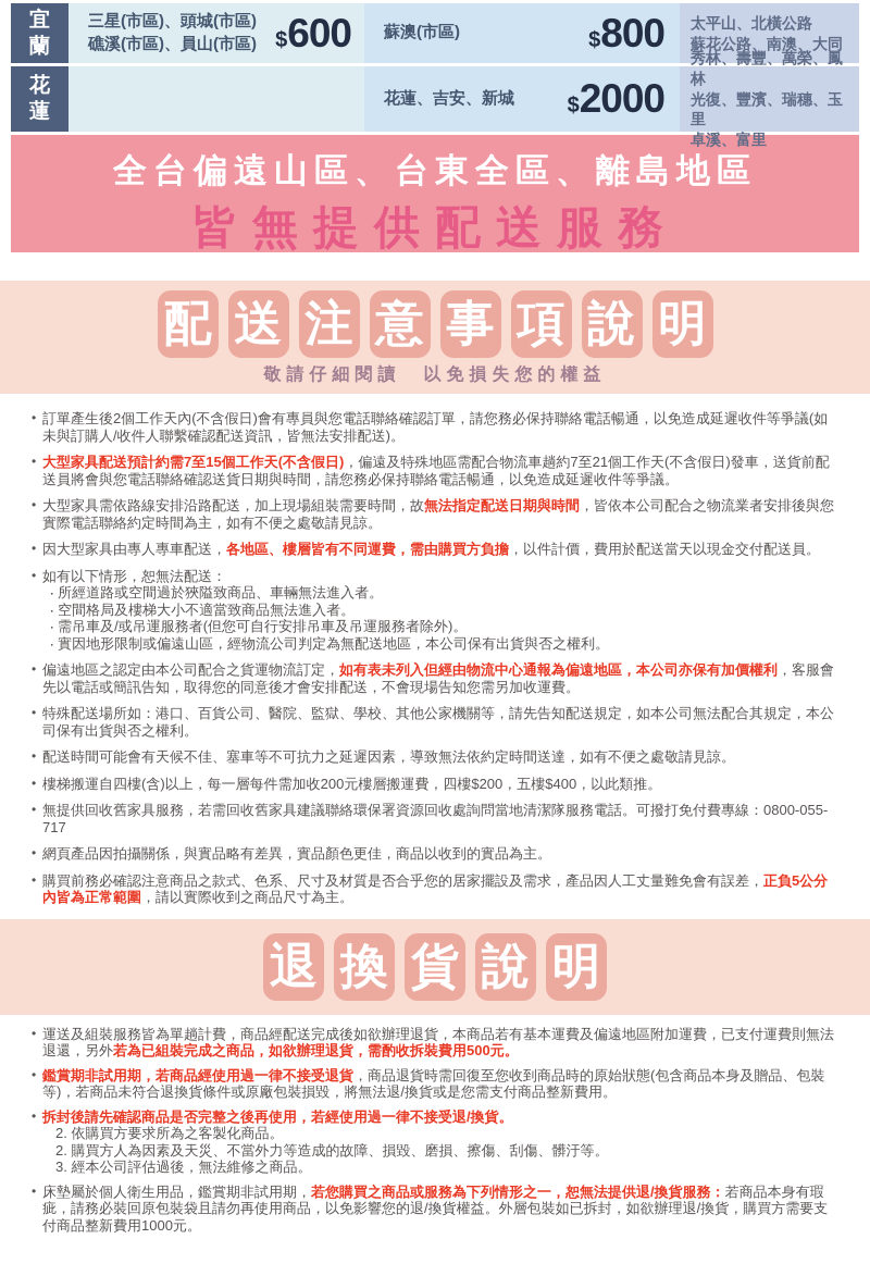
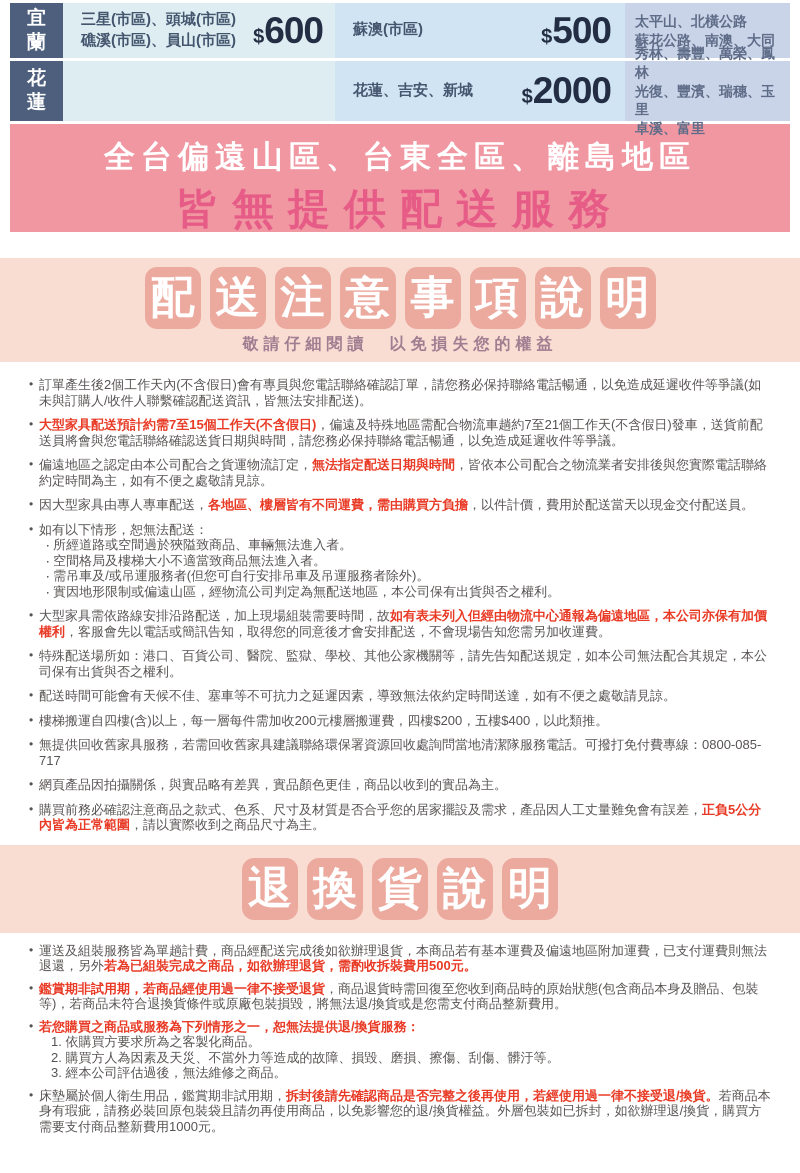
  宜
  蘭
  三星(市區)、頭城(市區)
  礁溪(市區)、員山(市區)
  $
  600
  蘇澳(市區)
  $
- 800
+ 500
  太平山、北橫公路
  蘇花公路、南澳、大同
  花
  蓮
  花蓮、吉安、新城
  $
  2000
  秀林、壽豐、萬榮、鳳林
  光復、豐濱、瑞穗、玉里
  卓溪、富里
  全台偏遠山區、台東全區、離島地區
  皆無提供配送服務
  配
  送
  注
  意
  事
  項
  說
  明
  敬請仔細閱讀 以免損失您的權益
  訂單產生後2個工作天內(不含假日)會有專員與您電話聯絡確認訂單，請您務必保持聯絡電話暢通，以免造成延遲收件等爭議(如未與訂購人/收件人聯繫確認配送資訊，皆無法安排配送)。
  大型家具配送預計約需7至15個工作天(不含假日)，偏遠及特殊地區需配合物流車趟約7至21個工作天(不含假日)發車，送貨前配送員將會與您電話聯絡確認送貨日期與時間，請您務必保持聯絡電話暢通，以免造成延遲收件等爭議。
- 大型家具需依路線安排沿路配送，加上現場組裝需要時間，故無法指定配送日期與時間，皆依本公司配合之物流業者安排後與您實際電話聯絡約定時間為主，如有不便之處敬請見諒。
+ 偏遠地區之認定由本公司配合之貨運物流訂定，無法指定配送日期與時間，皆依本公司配合之物流業者安排後與您實際電話聯絡約定時間為主，如有不便之處敬請見諒。
  因大型家具由專人專車配送，各地區、樓層皆有不同運費，需由購買方負擔，以件計價，費用於配送當天以現金交付配送員。
  如有以下情形，恕無法配送：
  所經道路或空間過於狹隘致商品、車輛無法進入者。
  空間格局及樓梯大小不適當致商品無法進入者。
  需吊車及/或吊運服務者(但您可自行安排吊車及吊運服務者除外)。
  實因地形限制或偏遠山區，經物流公司判定為無配送地區，本公司保有出貨與否之權利。
- 偏遠地區之認定由本公司配合之貨運物流訂定，如有表未列入但經由物流中心通報為偏遠地區，本公司亦保有加價權利，客服會先以電話或簡訊告知，取得您的同意後才會安排配送，不會現場告知您需另加收運費。
+ 大型家具需依路線安排沿路配送，加上現場組裝需要時間，故如有表未列入但經由物流中心通報為偏遠地區，本公司亦保有加價權利，客服會先以電話或簡訊告知，取得您的同意後才會安排配送，不會現場告知您需另加收運費。
  特殊配送場所如：港口、百貨公司、醫院、監獄、學校、其他公家機關等，請先告知配送規定，如本公司無法配合其規定，本公司保有出貨與否之權利。
  配送時間可能會有天候不佳、塞車等不可抗力之延遲因素，導致無法依約定時間送達，如有不便之處敬請見諒。
  樓梯搬運自四樓(含)以上，每一層每件需加收200元樓層搬運費，四樓$200，五樓$400，以此類推。
- 無提供回收舊家具服務，若需回收舊家具建議聯絡環保署資源回收處詢問當地清潔隊服務電話。可撥打免付費專線：0800-055-717
+ 無提供回收舊家具服務，若需回收舊家具建議聯絡環保署資源回收處詢問當地清潔隊服務電話。可撥打免付費專線：0800-085-717
  網頁產品因拍攝關係，與實品略有差異，實品顏色更佳，商品以收到的實品為主。
  購買前務必確認注意商品之款式、色系、尺寸及材質是否合乎您的居家擺設及需求，產品因人工丈量難免會有誤差，正負5公分內皆為正常範圍，請以實際收到之商品尺寸為主。
  退
  換
  貨
  說
  明
  運送及組裝服務皆為單趟計費，商品經配送完成後如欲辦理退貨，本商品若有基本運費及偏遠地區附加運費，已支付運費則無法退還，另外若為已組裝完成之商品，如欲辦理退貨，需酌收拆裝費用500元。
  鑑賞期非試用期，若商品經使用過一律不接受退貨，商品退貨時需回復至您收到商品時的原始狀態(包含商品本身及贈品、包裝等)，若商品未符合退換貨條件或原廠包裝損毀，將無法退/換貨或是您需支付商品整新費用。
- 拆封後請先確認商品是否完整之後再使用，若經使用過一律不接受退/換貨。
+ 若您購買之商品或服務為下列情形之一，恕無法提供退/換貨服務：
- 2. 依購買方要求所為之客製化商品。
+ 1. 依購買方要求所為之客製化商品。
  2. 購買方人為因素及天災、不當外力等造成的故障、損毀、磨損、擦傷、刮傷、髒汙等。
  3. 經本公司評估過後，無法維修之商品。
- 床墊屬於個人衛生用品，鑑賞期非試用期，若您購買之商品或服務為下列情形之一，恕無法提供退/換貨服務：若商品本身有瑕疵，請務必裝回原包裝袋且請勿再使用商品，以免影響您的退/換貨權益。外層包裝如已拆封，如欲辦理退/換貨，購買方需要支付商品整新費用1000元。
+ 床墊屬於個人衛生用品，鑑賞期非試用期，拆封後請先確認商品是否完整之後再使用，若經使用過一律不接受退/換貨。若商品本身有瑕疵，請務必裝回原包裝袋且請勿再使用商品，以免影響您的退/換貨權益。外層包裝如已拆封，如欲辦理退/換貨，購買方需要支付商品整新費用1000元。
